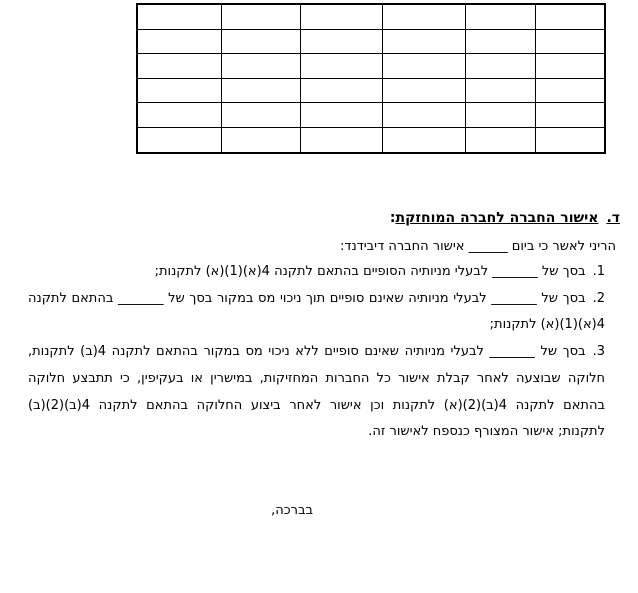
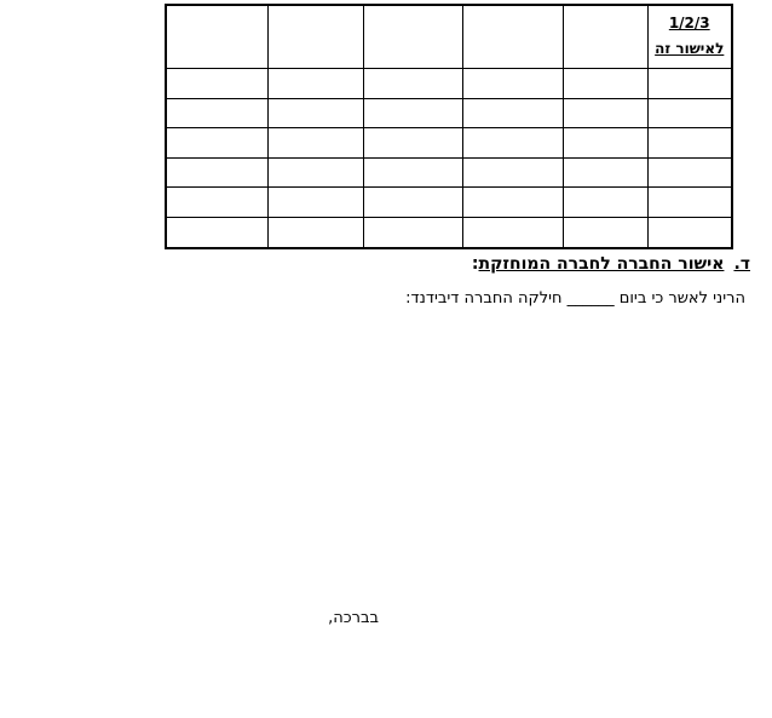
+ 1/2/3 לאישור זה
  ד.אישור החברה לחברה המוחזקת:
- הריני לאשר כי ביום ______ אישור החברה דיבידנד:
+ הריני לאשר כי ביום ______ חילקה החברה דיבידנד:
- 1.בסך של _______ לבעלי מניותיה הסופיים בהתאם לתקנה 4(א)(1)(א) לתקנות;
- 2.בסך של _______ לבעלי מניותיה שאינם סופיים תוך ניכוי מס במקור בסך של _______ בהתאם לתקנה 4(א)(1)(א) לתקנות;
- 3.בסך של _______ לבעלי מניותיה שאינם סופיים ללא ניכוי מס במקור בהתאם לתקנה 4(ב) לתקנות, חלוקה שבוצעה לאחר קבלת אישור כל החברות המחזיקות, במישרין או בעקיפין, כי תתבצע חלוקה בהתאם לתקנה 4(ב)(2)(א) לתקנות וכן אישור לאחר ביצוע החלוקה בהתאם לתקנה 4(ב)(2)(ב) לתקנות; אישור המצורף כנספח לאישור זה.
  בברכה,
